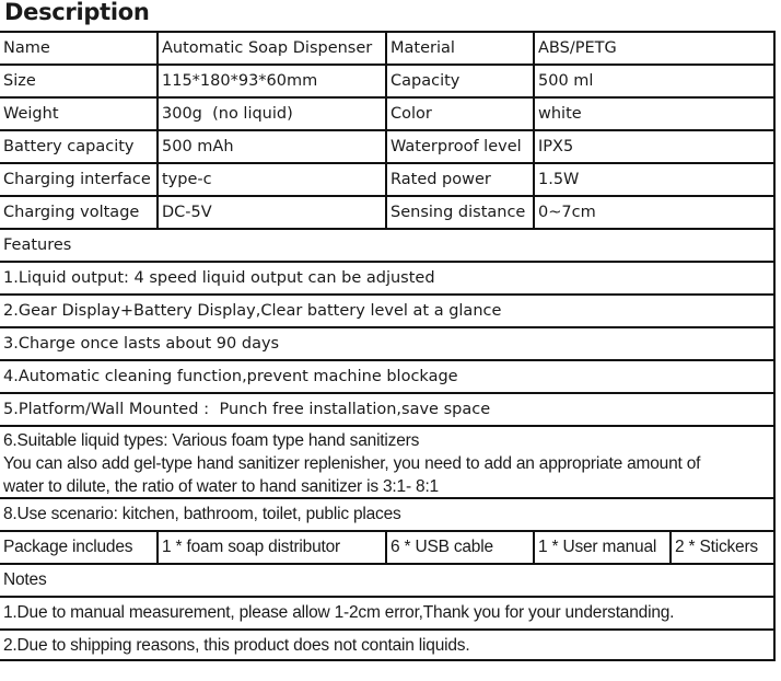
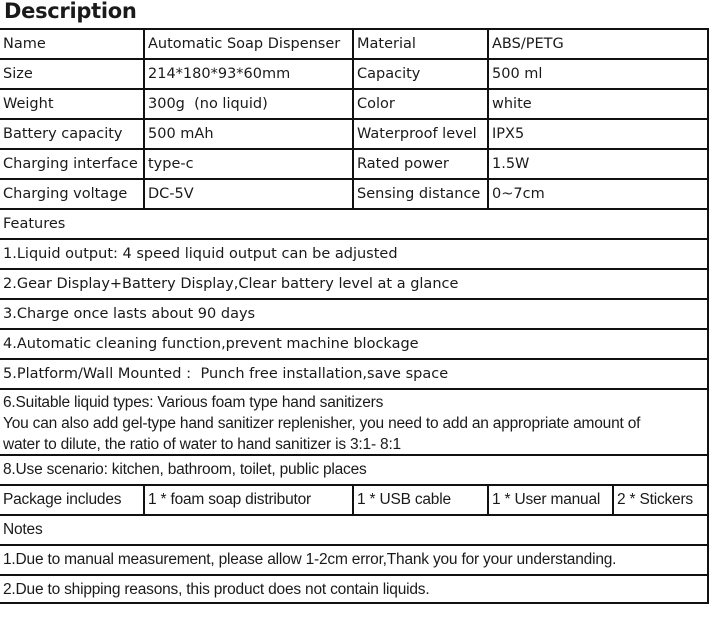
  Description
  Name
  Automatic Soap Dispenser
  Material
  ABS/PETG
  Size
- 115*180*93*60mm
+ 214*180*93*60mm
  Capacity
  500 ml
  Weight
  300g (no liquid)
  Color
  white
  Battery capacity
  500 mAh
  Waterproof level
  IPX5
  Charging interface
  type-c
  Rated power
  1.5W
  Charging voltage
  DC-5V
  Sensing distance
  0~7cm
  Features
  1.Liquid output: 4 speed liquid output can be adjusted
  2.Gear Display+Battery Display,Clear battery level at a glance
  3.Charge once lasts about 90 days
  4.Automatic cleaning function,prevent machine blockage
  5.Platform/Wall Mounted： Punch free installation,save space
  6.Suitable liquid types: Various foam type hand sanitizers
  You can also add gel-type hand sanitizer replenisher, you need to add an appropriate amount of
  water to dilute, the ratio of water to hand sanitizer is 3:1- 8:1
  8.Use scenario: kitchen, bathroom, toilet, public places
  Package includes
  1 * foam soap distributor
- 6 * USB cable
+ 1 * USB cable
  1 * User manual
  2 * Stickers
  Notes
  1.Due to manual measurement, please allow 1-2cm error,Thank you for your understanding.
  2.Due to shipping reasons, this product does not contain liquids.
